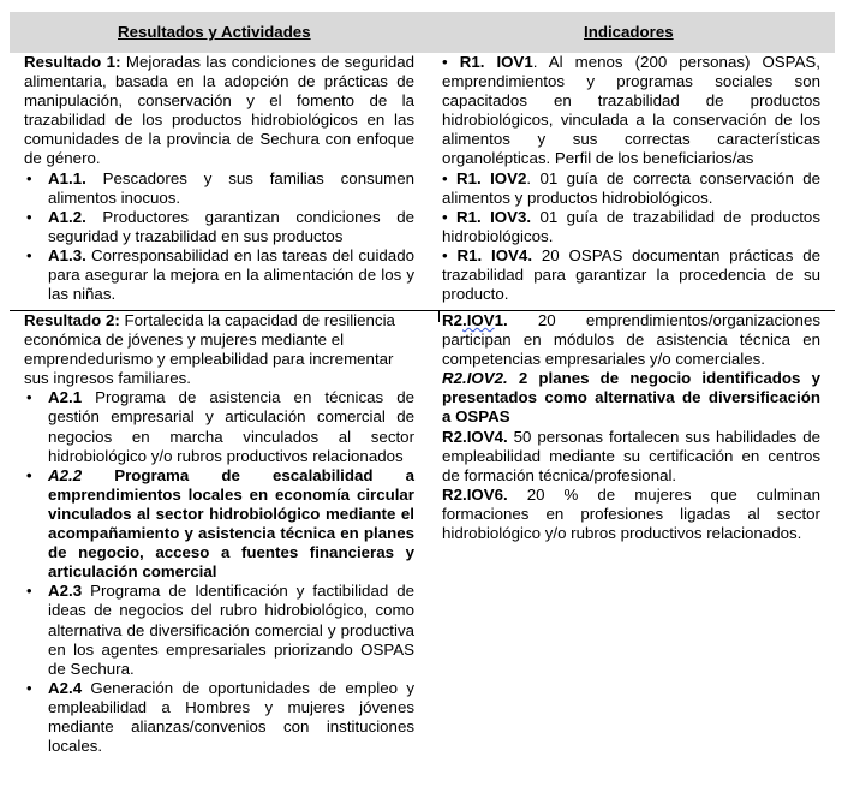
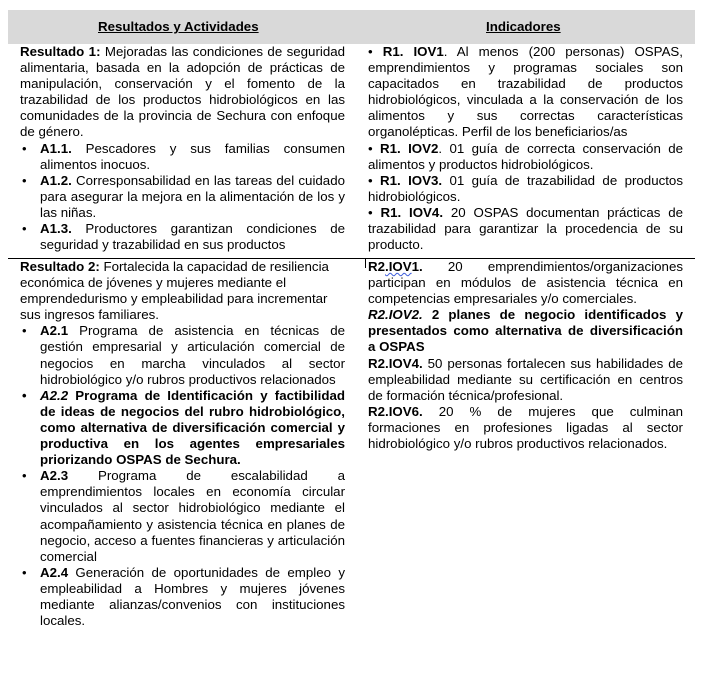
  Resultados y Actividades
  Indicadores
  Resultado 1: Mejoradas las condiciones de seguridad alimentaria, basada en la adopción de prácticas de manipulación, conservación y el fomento de la trazabilidad de los productos hidrobiológicos en las comunidades de la provincia de Sechura con enfoque de género.
  •
  A1.1. Pescadores y sus familias consumen alimentos inocuos.
  •
- A1.2. Productores garantizan condiciones de seguridad y trazabilidad en sus productos
+ A1.2. Corresponsabilidad en las tareas del cuidado para asegurar la mejora en la alimentación de los y las niñas.
  •
- A1.3. Corresponsabilidad en las tareas del cuidado para asegurar la mejora en la alimentación de los y las niñas.
+ A1.3. Productores garantizan condiciones de seguridad y trazabilidad en sus productos
  • R1. IOV1. Al menos (200 personas) OSPAS, emprendimientos y programas sociales son capacitados en trazabilidad de productos hidrobiológicos, vinculada a la conservación de los alimentos y sus correctas características organolépticas. Perfil de los beneficiarios/as
  • R1. IOV2. 01 guía de correcta conservación de alimentos y productos hidrobiológicos.
  • R1. IOV3. 01 guía de trazabilidad de productos hidrobiológicos.
  • R1. IOV4. 20 OSPAS documentan prácticas de trazabilidad para garantizar la procedencia de su producto.
  Resultado 2: Fortalecida la capacidad de resiliencia económica de jóvenes y mujeres mediante el emprendedurismo y empleabilidad para incrementar sus ingresos familiares.
  •
  A2.1 Programa de asistencia en técnicas de gestión empresarial y articulación comercial de negocios en marcha vinculados al sector hidrobiológico y/o rubros productivos relacionados
  •
- A2.2 Programa de escalabilidad a emprendimientos locales en economía circular vinculados al sector hidrobiológico mediante el acompañamiento y asistencia técnica en planes de negocio, acceso a fuentes financieras y articulación comercial
+ A2.2 Programa de Identificación y factibilidad de ideas de negocios del rubro hidrobiológico, como alternativa de diversificación comercial y productiva en los agentes empresariales priorizando OSPAS de Sechura.
  •
- A2.3 Programa de Identificación y factibilidad de ideas de negocios del rubro hidrobiológico, como alternativa de diversificación comercial y productiva en los agentes empresariales priorizando OSPAS de Sechura.
+ A2.3 Programa de escalabilidad a emprendimientos locales en economía circular vinculados al sector hidrobiológico mediante el acompañamiento y asistencia técnica en planes de negocio, acceso a fuentes financieras y articulación comercial
  •
  A2.4 Generación de oportunidades de empleo y empleabilidad a Hombres y mujeres jóvenes mediante alianzas/convenios con instituciones locales.
  R2.IOV1. 20 emprendimientos/organizaciones participan en módulos de asistencia técnica en competencias empresariales y/o comerciales.
  R2.IOV2. 2 planes de negocio identificados y presentados como alternativa de diversificación a OSPAS
  R2.IOV4. 50 personas fortalecen sus habilidades de empleabilidad mediante su certificación en centros de formación técnica/profesional.
  R2.IOV6. 20 % de mujeres que culminan formaciones en profesiones ligadas al sector hidrobiológico y/o rubros productivos relacionados.
